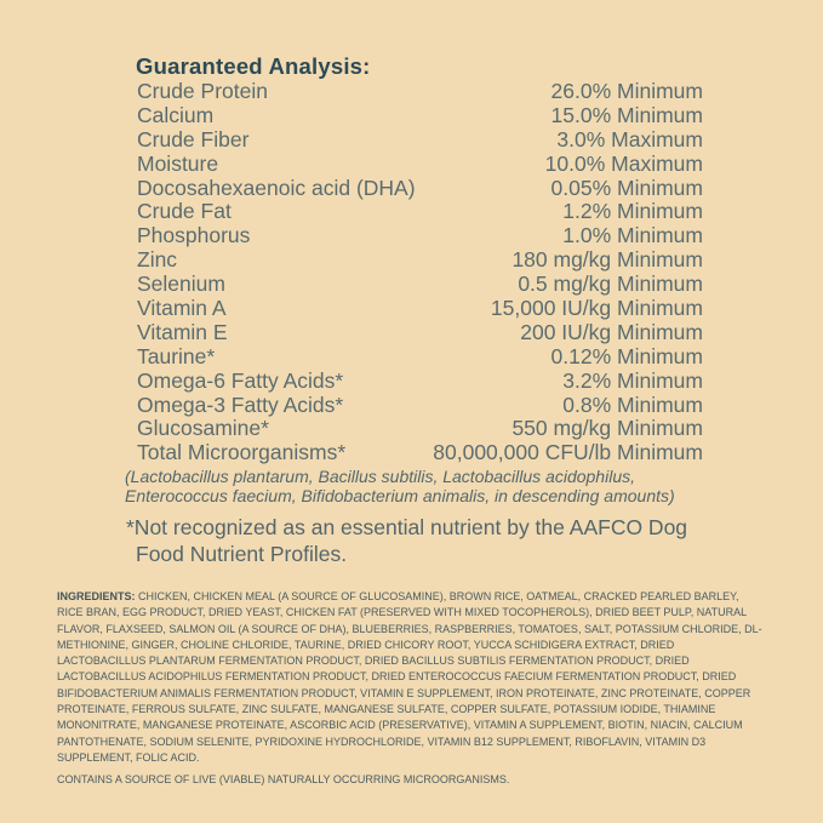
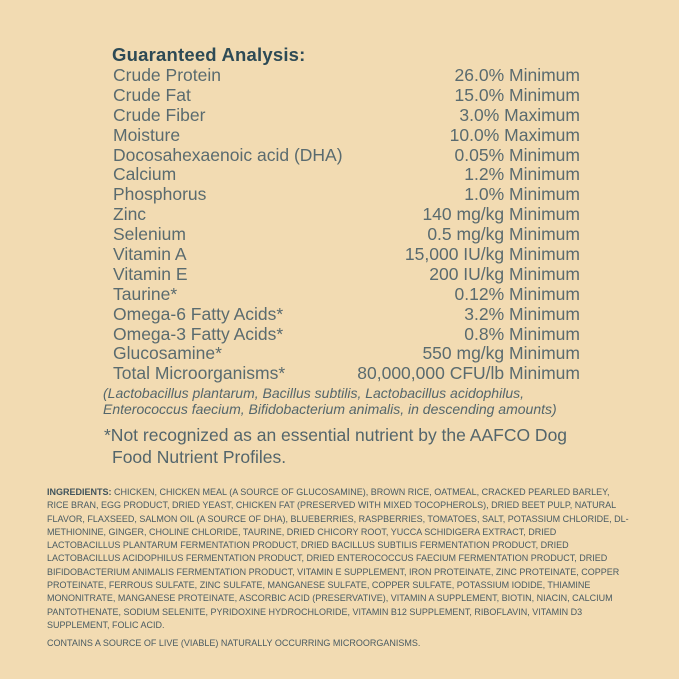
  Guaranteed Analysis:
  Crude Protein
  26.0% Minimum
- Calcium
+ Crude Fat
  15.0% Minimum
  Crude Fiber
  3.0% Maximum
  Moisture
  10.0% Maximum
  Docosahexaenoic acid (DHA)
  0.05% Minimum
- Crude Fat
+ Calcium
  1.2% Minimum
  Phosphorus
  1.0% Minimum
  Zinc
- 180 mg/kg Minimum
+ 140 mg/kg Minimum
  Selenium
  0.5 mg/kg Minimum
  Vitamin A
  15,000 IU/kg Minimum
  Vitamin E
  200 IU/kg Minimum
  Taurine*
  0.12% Minimum
  Omega-6 Fatty Acids*
  3.2% Minimum
  Omega-3 Fatty Acids*
  0.8% Minimum
  Glucosamine*
  550 mg/kg Minimum
  Total Microorganisms*
  80,000,000 CFU/lb Minimum
  (Lactobacillus plantarum, Bacillus subtilis, Lactobacillus acidophilus,
  Enterococcus faecium, Bifidobacterium animalis, in descending amounts)
  *Not recognized as an essential nutrient by the AAFCO Dog
  Food Nutrient Profiles.
  INGREDIENTS: CHICKEN, CHICKEN MEAL (A SOURCE OF GLUCOSAMINE), BROWN RICE, OATMEAL, CRACKED PEARLED BARLEY, RICE BRAN, EGG PRODUCT, DRIED YEAST, CHICKEN FAT (PRESERVED WITH MIXED TOCOPHEROLS), DRIED BEET PULP, NATURAL FLAVOR, FLAXSEED, SALMON OIL (A SOURCE OF DHA), BLUEBERRIES, RASPBERRIES, TOMATOES, SALT, POTASSIUM CHLORIDE, DL-METHIONINE, GINGER, CHOLINE CHLORIDE, TAURINE, DRIED CHICORY ROOT, YUCCA SCHIDIGERA EXTRACT, DRIED LACTOBACILLUS PLANTARUM FERMENTATION PRODUCT, DRIED BACILLUS SUBTILIS FERMENTATION PRODUCT, DRIED LACTOBACILLUS ACIDOPHILUS FERMENTATION PRODUCT, DRIED ENTEROCOCCUS FAECIUM FERMENTATION PRODUCT, DRIED BIFIDOBACTERIUM ANIMALIS FERMENTATION PRODUCT, VITAMIN E SUPPLEMENT, IRON PROTEINATE, ZINC PROTEINATE, COPPER PROTEINATE, FERROUS SULFATE, ZINC SULFATE, MANGANESE SULFATE, COPPER SULFATE, POTASSIUM IODIDE, THIAMINE MONONITRATE, MANGANESE PROTEINATE, ASCORBIC ACID (PRESERVATIVE), VITAMIN A SUPPLEMENT, BIOTIN, NIACIN, CALCIUM PANTOTHENATE, SODIUM SELENITE, PYRIDOXINE HYDROCHLORIDE, VITAMIN B12 SUPPLEMENT, RIBOFLAVIN, VITAMIN D3 SUPPLEMENT, FOLIC ACID.
  CONTAINS A SOURCE OF LIVE (VIABLE) NATURALLY OCCURRING MICROORGANISMS.
